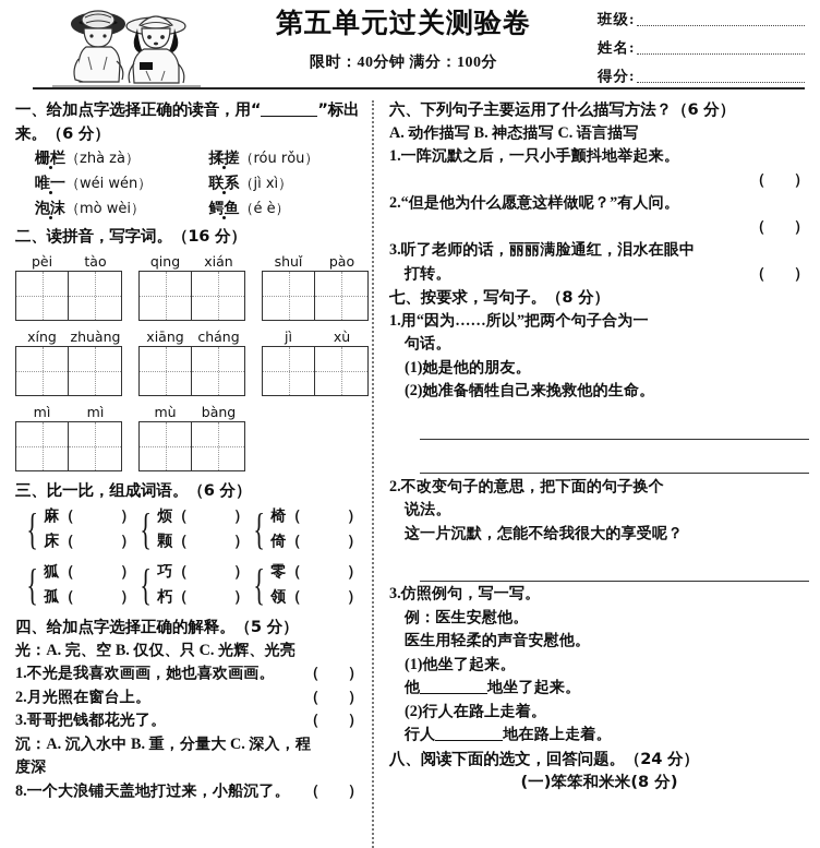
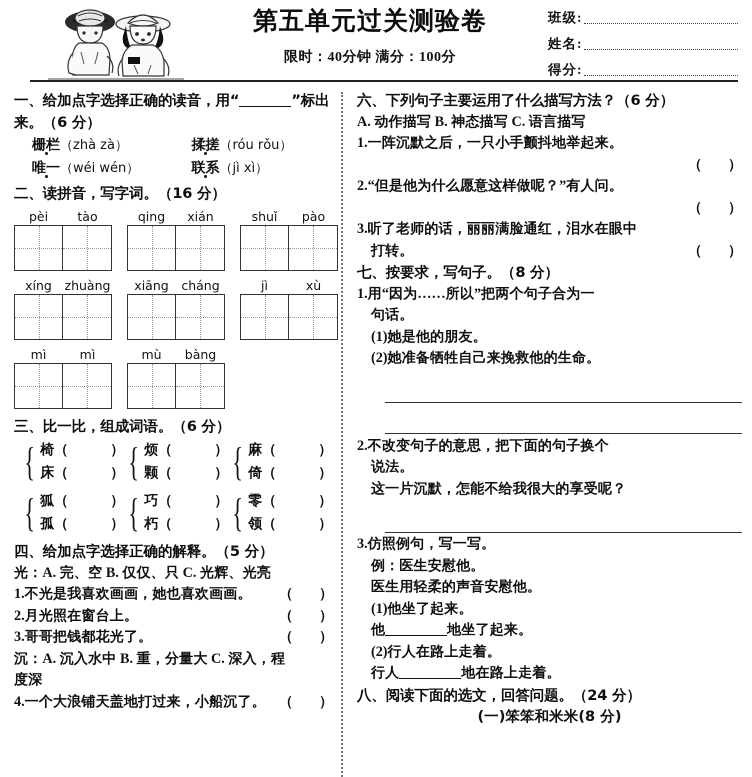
  第五单元过关测验卷
  限时：40分钟 满分：100分
  班级:
  姓名:
  得分:
  一、给加点字选择正确的读音，用“ ”标出
  来。（6 分）
  栅栏（zhà zà）
  揉搓（róu rǒu）
  唯一（wéi wén）
  联系（jì xì）
- 泡沫（mò wèi）
- 鳄鱼（é è）
  二、读拼音，写字词。（16 分）
  pèi
  tào
  qing
  xián
  shuǐ
  pào
  xíng
  zhuàng
  xiāng
  cháng
  jì
  xù
  mì
  mì
  mù
  bàng
  三、比一比，组成词语。（6 分）
  {
- 麻（ ）
+ 椅（ ）
  床（ ）
  {
  烦（ ）
  颗（ ）
  {
- 椅（ ）
+ 麻（ ）
  倚（ ）
  {
  狐（ ）
  孤（ ）
  {
  巧（ ）
  朽（ ）
  {
  零（ ）
  领（ ）
  四、给加点字选择正确的解释。（5 分）
  光：A. 完、空 B. 仅仅、只 C. 光辉、光亮
  1.不光是我喜欢画画，她也喜欢画画。
  （ ）
  2.月光照在窗台上。
  （ ）
  3.哥哥把钱都花光了。
  （ ）
  沉：A. 沉入水中 B. 重，分量大 C. 深入，程
  度深
- 8.一个大浪铺天盖地打过来，小船沉了。
+ 4.一个大浪铺天盖地打过来，小船沉了。
  （ ）
  六、下列句子主要运用了什么描写方法？（6 分）
  A. 动作描写 B. 神态描写 C. 语言描写
  1.一阵沉默之后，一只小手颤抖地举起来。
  （ ）
  2.“但是他为什么愿意这样做呢？”有人问。
  （ ）
  3.听了老师的话，丽丽满脸通红，泪水在眼中
  打转。
  （ ）
  七、按要求，写句子。（8 分）
  1.用“因为……所以”把两个句子合为一
  句话。
  (1)她是他的朋友。
  (2)她准备牺牲自己来挽救他的生命。
  2.不改变句子的意思，把下面的句子换个
  说法。
  这一片沉默，怎能不给我很大的享受呢？
  3.仿照例句，写一写。
  例：医生安慰他。
  医生用轻柔的声音安慰他。
  (1)他坐了起来。
  他 地坐了起来。
  (2)行人在路上走着。
  行人 地在路上走着。
  八、阅读下面的选文，回答问题。（24 分）
  (一)笨笨和米米(8 分)
